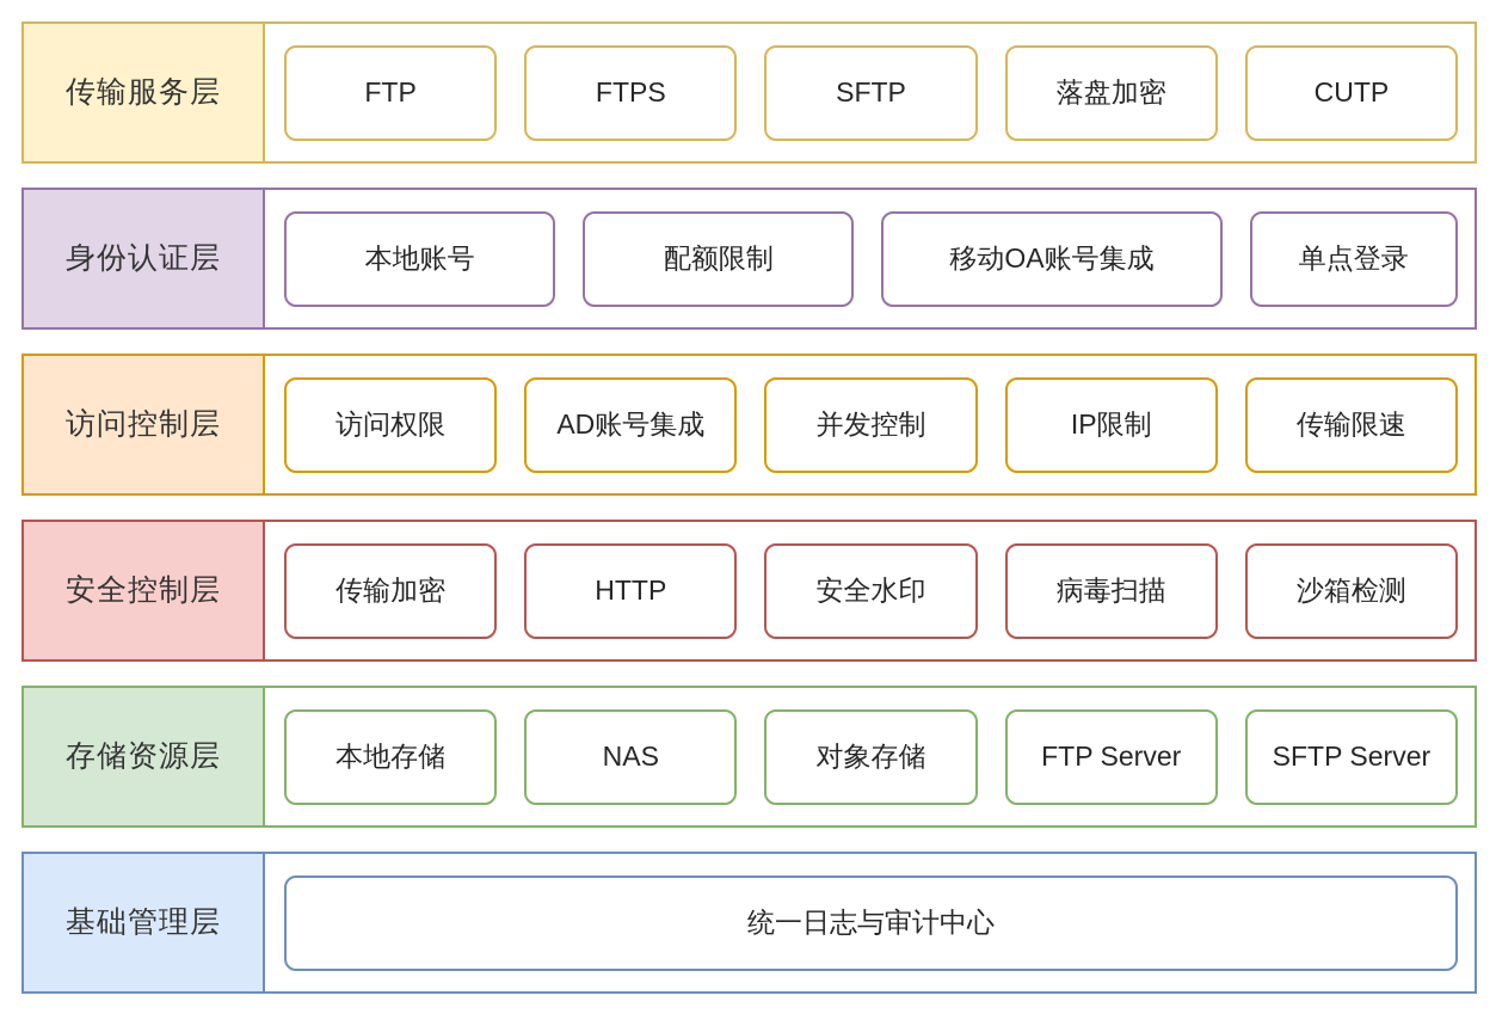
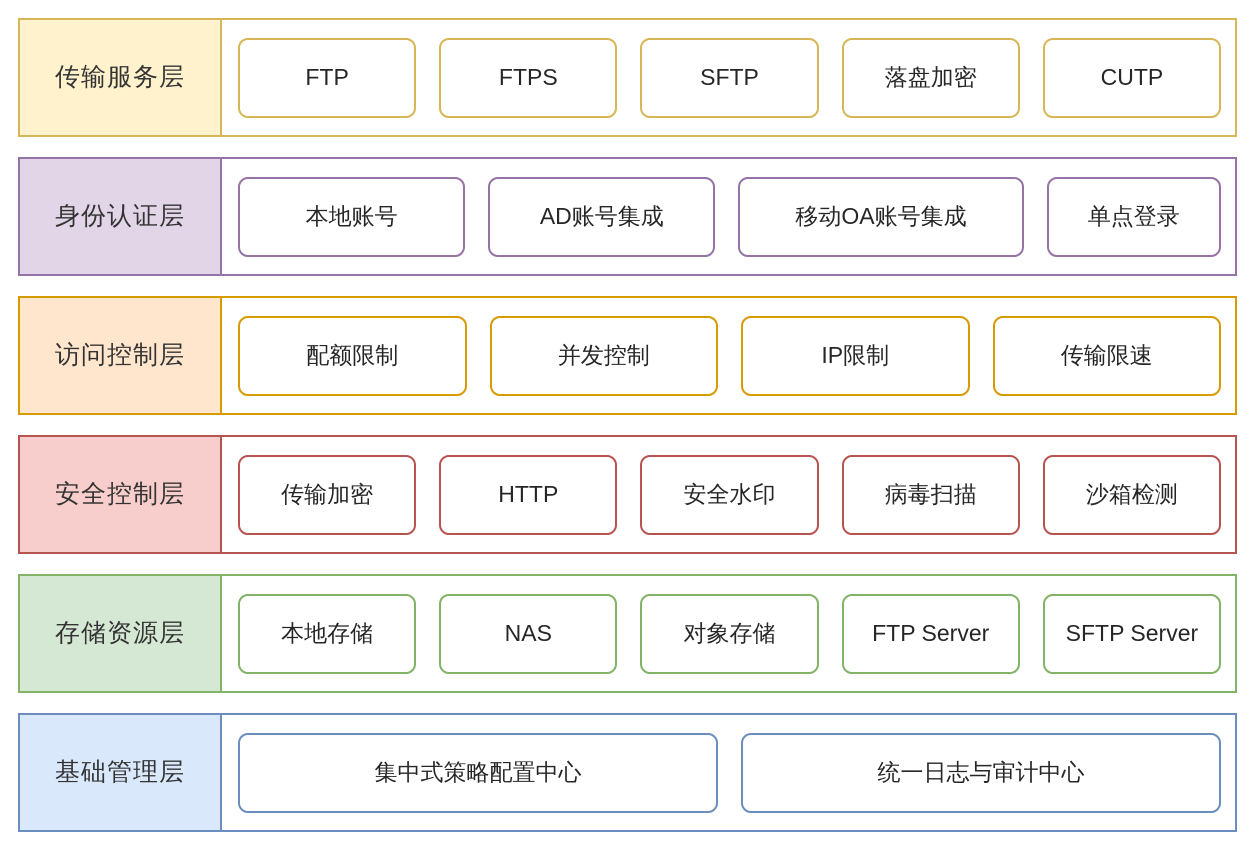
  传输服务层
  FTP
  FTPS
  SFTP
  落盘加密
  CUTP
  身份认证层
  本地账号
- 配额限制
+ AD账号集成
  移动OA账号集成
  单点登录
  访问控制层
- 访问权限
- AD账号集成
+ 配额限制
  并发控制
  IP限制
  传输限速
  安全控制层
  传输加密
  HTTP
  安全水印
  病毒扫描
  沙箱检测
  存储资源层
  本地存储
  NAS
  对象存储
  FTP Server
  SFTP Server
  基础管理层
+ 集中式策略配置中心
  统一日志与审计中心
